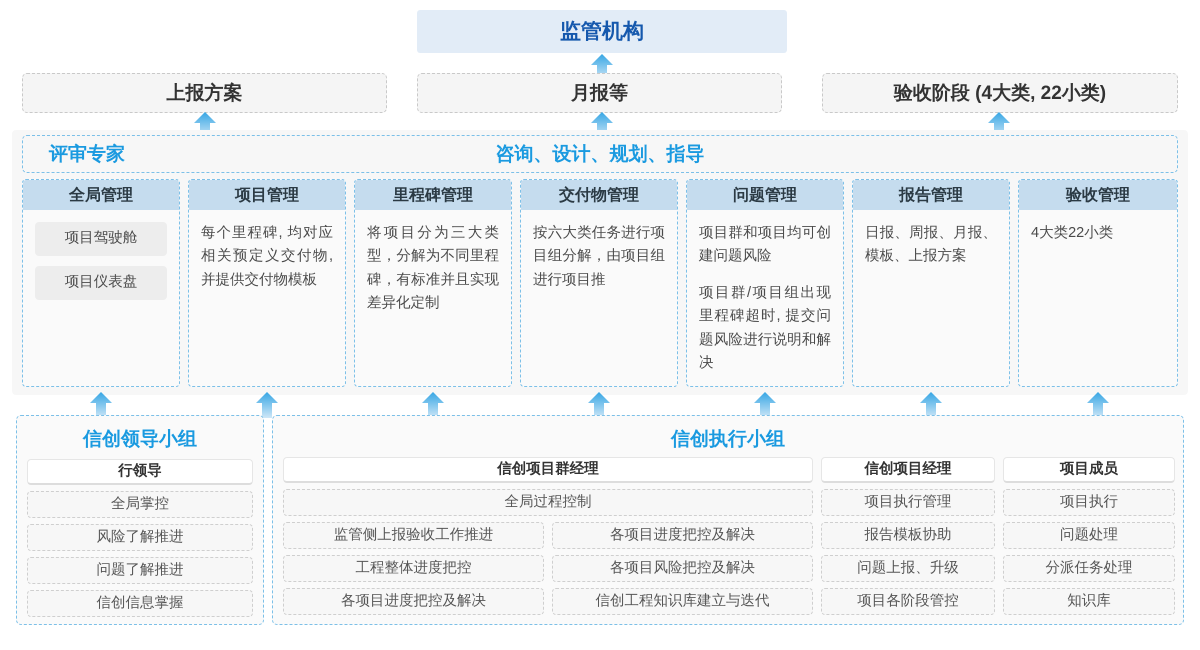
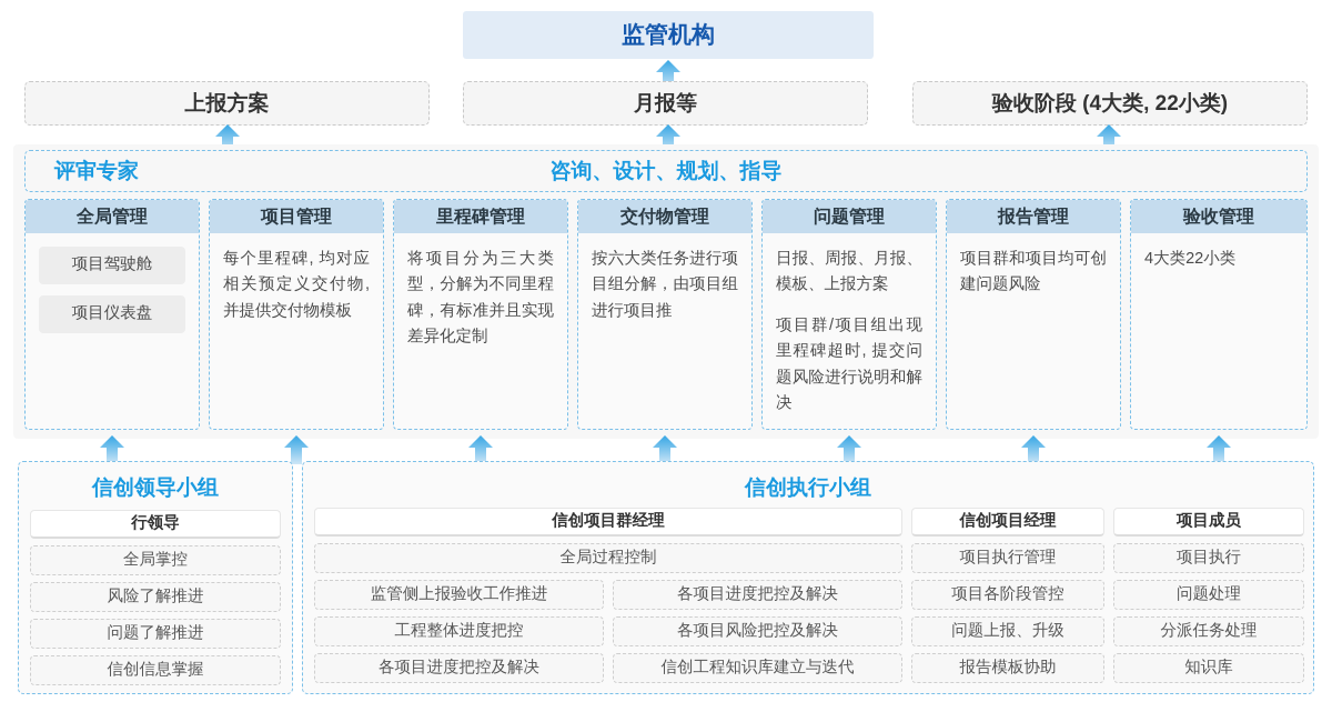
  监管机构
  上报方案
  月报等
  验收阶段 (4大类, 22小类)
  评审专家
  咨询、设计、规划、指导
  全局管理
  项目驾驶舱
  项目仪表盘
  项目管理
  每个里程碑, 均对应相关预定义交付物, 并提供交付物模板
  里程碑管理
  将项目分为三大类型，分解为不同里程碑，有标准并且实现差异化定制
  交付物管理
  按六大类任务进行项目组分解，由项目组进行项目推
  问题管理
- 项目群和项目均可创建问题风险
+ 日报、周报、月报、模板、上报方案
  项目群/项目组出现里程碑超时, 提交问题风险进行说明和解决
  报告管理
- 日报、周报、月报、模板、上报方案
+ 项目群和项目均可创建问题风险
  验收管理
  4大类22小类
  信创领导小组
  行领导
  全局掌控
  风险了解推进
  问题了解推进
  信创信息掌握
  信创执行小组
  信创项目群经理
  全局过程控制
  监管侧上报验收工作推进
  工程整体进度把控
  各项目进度把控及解决
  各项目进度把控及解决
  各项目风险把控及解决
  信创工程知识库建立与迭代
  信创项目经理
  项目执行管理
- 报告模板协助
+ 项目各阶段管控
  问题上报、升级
- 项目各阶段管控
+ 报告模板协助
  项目成员
  项目执行
  问题处理
  分派任务处理
  知识库
